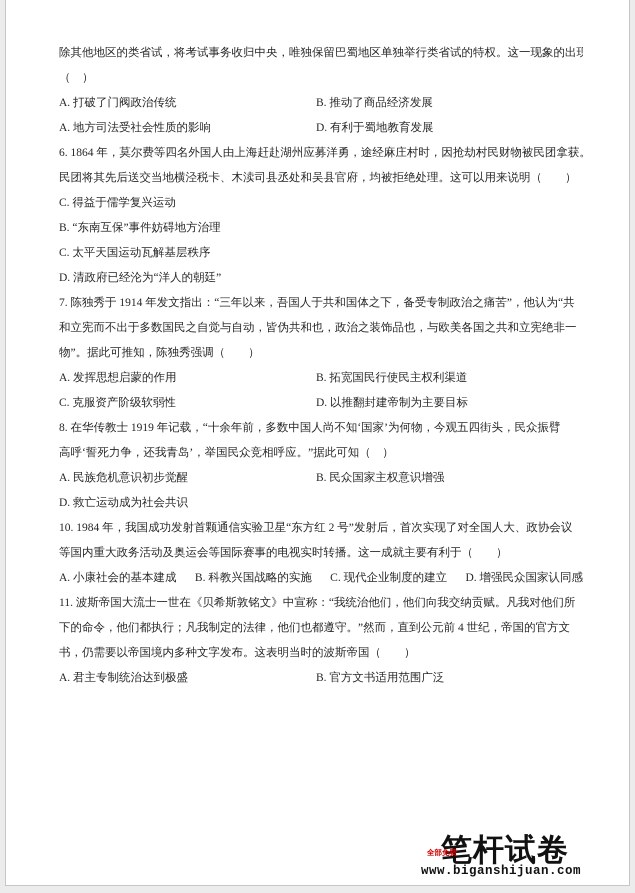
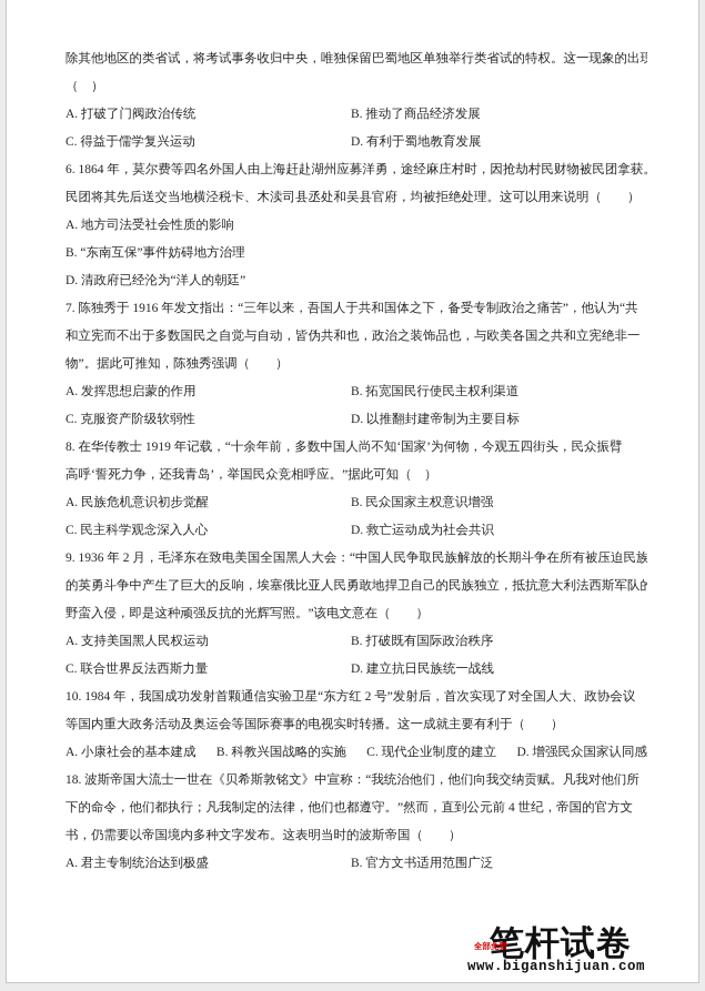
  除其他地区的类省试，将考试事务收归中央，唯独保留巴蜀地区单独举行类省试的特权。这一现象的出现
  （ ）
  A. 打破了门阀政治传统
  B. 推动了商品经济发展
- A. 地方司法受社会性质的影响
+ C. 得益于儒学复兴运动
  D. 有利于蜀地教育发展
  6. 1864 年，莫尔费等四名外国人由上海赶赴湖州应募洋勇，途经麻庄村时，因抢劫村民财物被民团拿获
  民团将其先后送交当地横泾税卡、木渎司县丞处和吴县官府，均被拒绝处理。这可以用来说明（ ）
- C. 得益于儒学复兴运动
+ A. 地方司法受社会性质的影响
  B. “东南互保”事件妨碍地方治理
- C. 太平天国运动瓦解基层秩序
  D. 清政府已经沦为“洋人的朝廷”
- 7. 陈独秀于 1914 年发文指出：“三年以来，吾国人于共和国体之下，备受专制政治之痛苦”，他认为“共
+ 7. 陈独秀于 1916 年发文指出：“三年以来，吾国人于共和国体之下，备受专制政治之痛苦”，他认为“共
  和立宪而不出于多数国民之自觉与自动，皆伪共和也，政治之装饰品也，与欧美各国之共和立宪绝非一
  物”。据此可推知，陈独秀强调（ ）
  A. 发挥思想启蒙的作用
  B. 拓宽国民行使民主权利渠道
  C. 克服资产阶级软弱性
  D. 以推翻封建帝制为主要目标
  8. 在华传教士 1919 年记载，“十余年前，多数中国人尚不知‘国家’为何物，今观五四街头，民众振臂
  高呼‘誓死力争，还我青岛’，举国民众竞相呼应。”据此可知（ ）
  A. 民族危机意识初步觉醒
  B. 民众国家主权意识增强
+ C. 民主科学观念深入人心
  D. 救亡运动成为社会共识
+ 9. 1936 年 2 月，毛泽东在致电美国全国黑人大会：“中国人民争取民族解放的长期斗争在所有被压迫民族
+ 的英勇斗争中产生了巨大的反响，埃塞俄比亚人民勇敢地捍卫自己的民族独立，抵抗意大利法西斯军队的
+ 野蛮入侵，即是这种顽强反抗的光辉写照。”该电文意在（ ）
+ A. 支持美国黑人民权运动
+ B. 打破既有国际政治秩序
+ C. 联合世界反法西斯力量
+ D. 建立抗日民族统一战线
  10. 1984 年，我国成功发射首颗通信实验卫星“东方红 2 号”发射后，首次实现了对全国人大、政协会议
  等国内重大政务活动及奥运会等国际赛事的电视实时转播。这一成就主要有利于（ ）
  A. 小康社会的基本建成
  B. 科教兴国战略的实施
  C. 现代企业制度的建立
  D. 增强民众国家认同感
- 11. 波斯帝国大流士一世在《贝希斯敦铭文》中宣称：“我统治他们，他们向我交纳贡赋。凡我对他们所
+ 18. 波斯帝国大流士一世在《贝希斯敦铭文》中宣称：“我统治他们，他们向我交纳贡赋。凡我对他们所
  下的命令，他们都执行；凡我制定的法律，他们也都遵守。”然而，直到公元前 4 世纪，帝国的官方文
  书，仍需要以帝国境内多种文字发布。这表明当时的波斯帝国（ ）
  A. 君主专制统治达到极盛
  B. 官方文书适用范围广泛
  全部免费
  笔杆试卷
  www.biganshijuan.com
